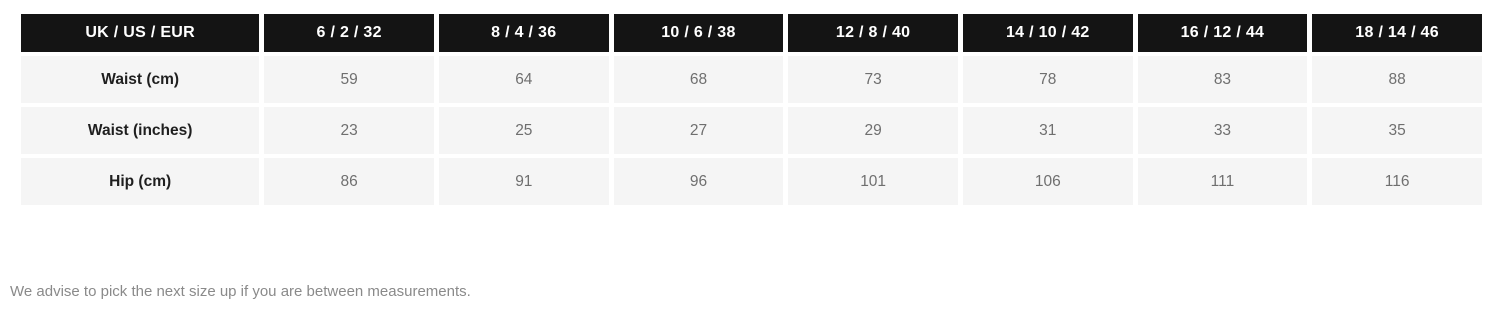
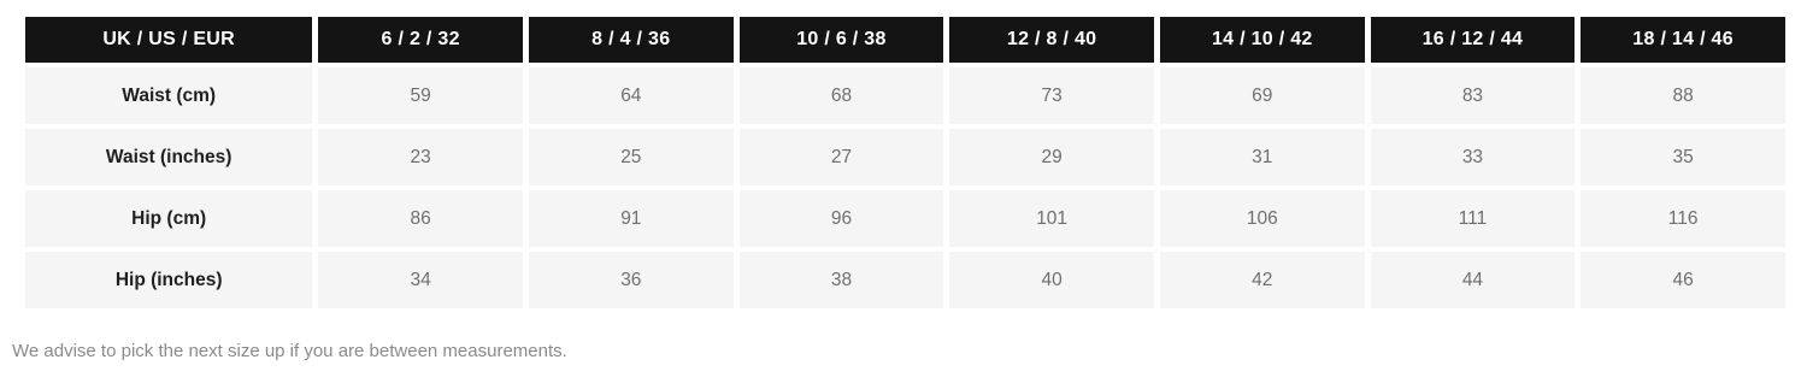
  UK / US / EUR	6 / 2 / 32	8 / 4 / 36	10 / 6 / 38	12 / 8 / 40	14 / 10 / 42	16 / 12 / 44	18 / 14 / 46
- Waist (cm)	59	64	68	73	78	83	88
+ Waist (cm)	59	64	68	73	69	83	88
  Waist (inches)	23	25	27	29	31	33	35
  Hip (cm)	86	91	96	101	106	111	116
+ Hip (inches)	34	36	38	40	42	44	46
  We advise to pick the next size up if you are between measurements.
